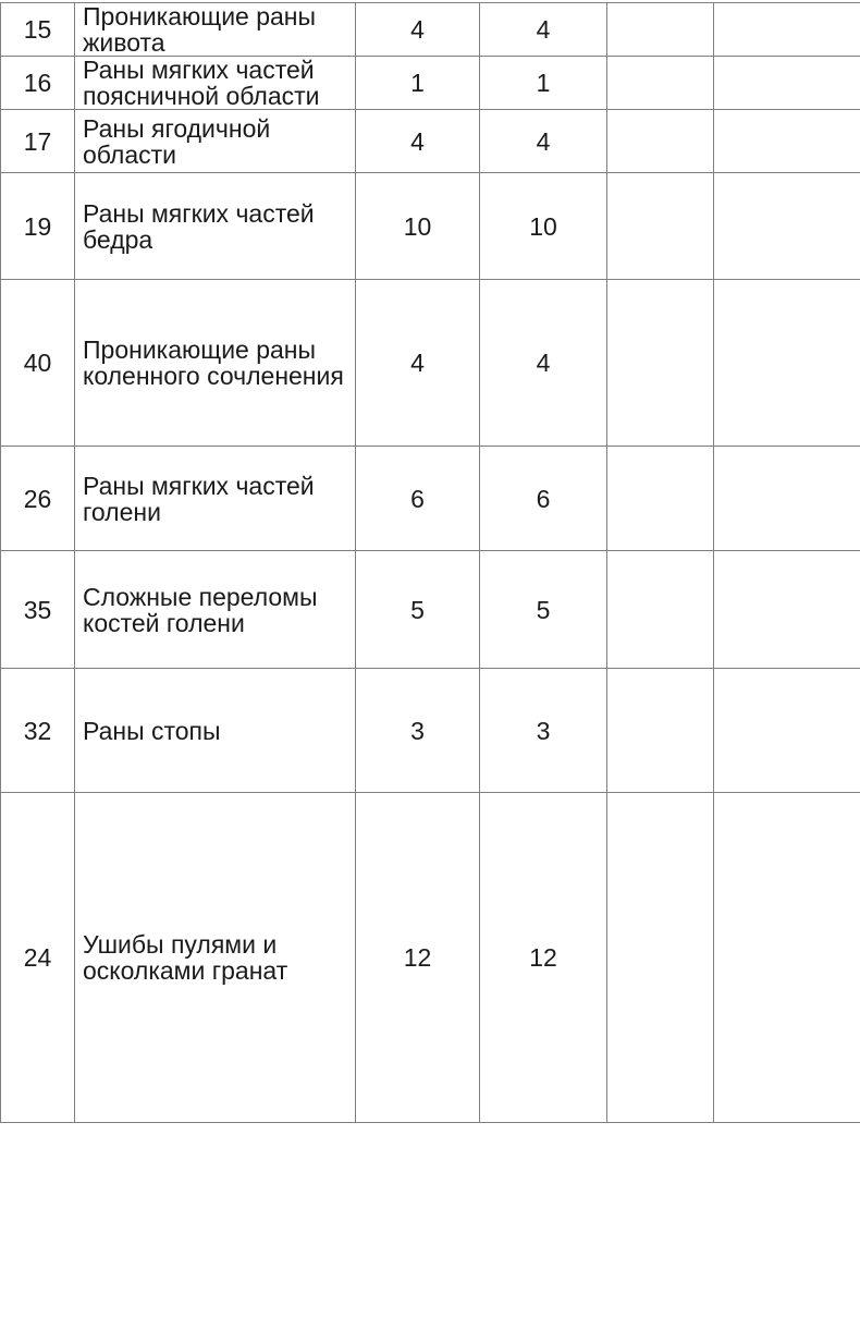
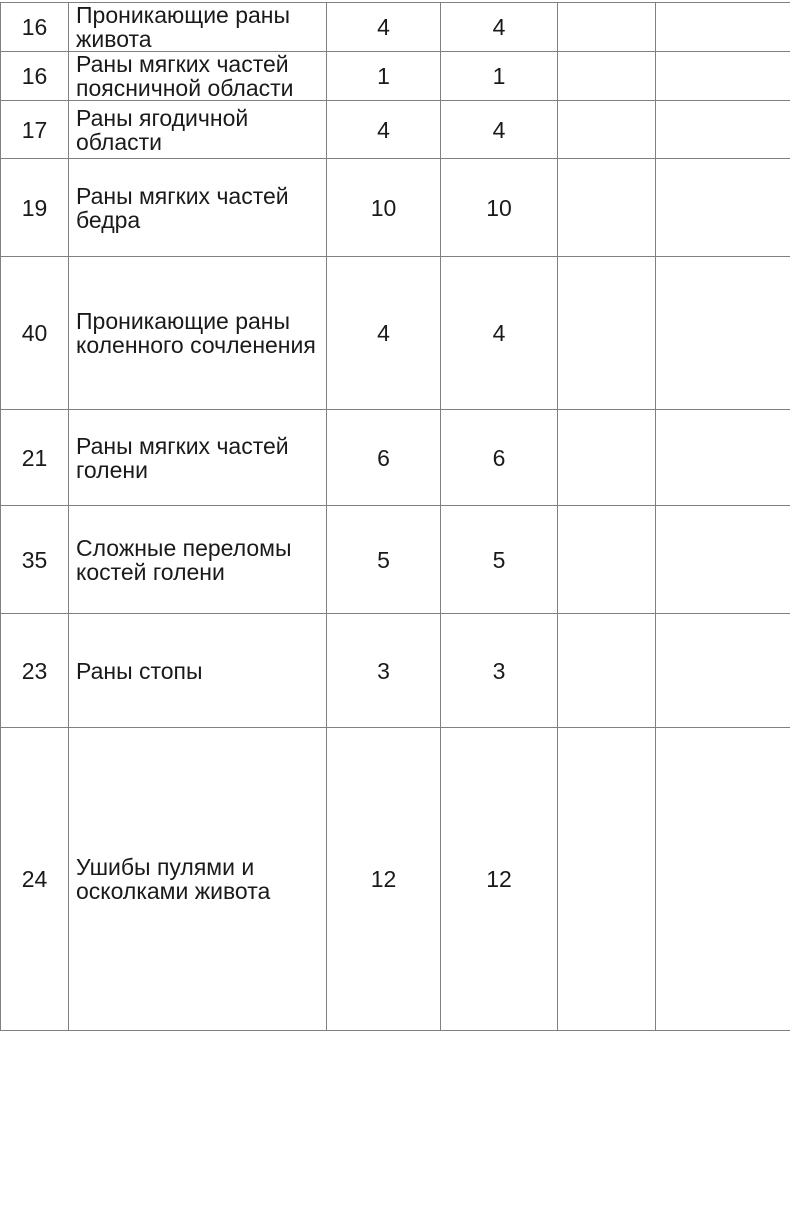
- 15	Проникающие раны живота	4	4
+ 16	Проникающие раны живота	4	4
  16	Раны мягких частей поясничной области	1	1
  17	Раны ягодичной области	4	4
  19	Раны мягких частей бедра	10	10
  40	Проникающие раны коленного сочленения	4	4
- 26	Раны мягких частей голени	6	6
+ 21	Раны мягких частей голени	6	6
  35	Сложные переломы костей голени	5	5
- 32	Раны стопы	3	3
+ 23	Раны стопы	3	3
- 24	Ушибы пулями и осколками гранат	12	12
+ 24	Ушибы пулями и осколками живота	12	12
